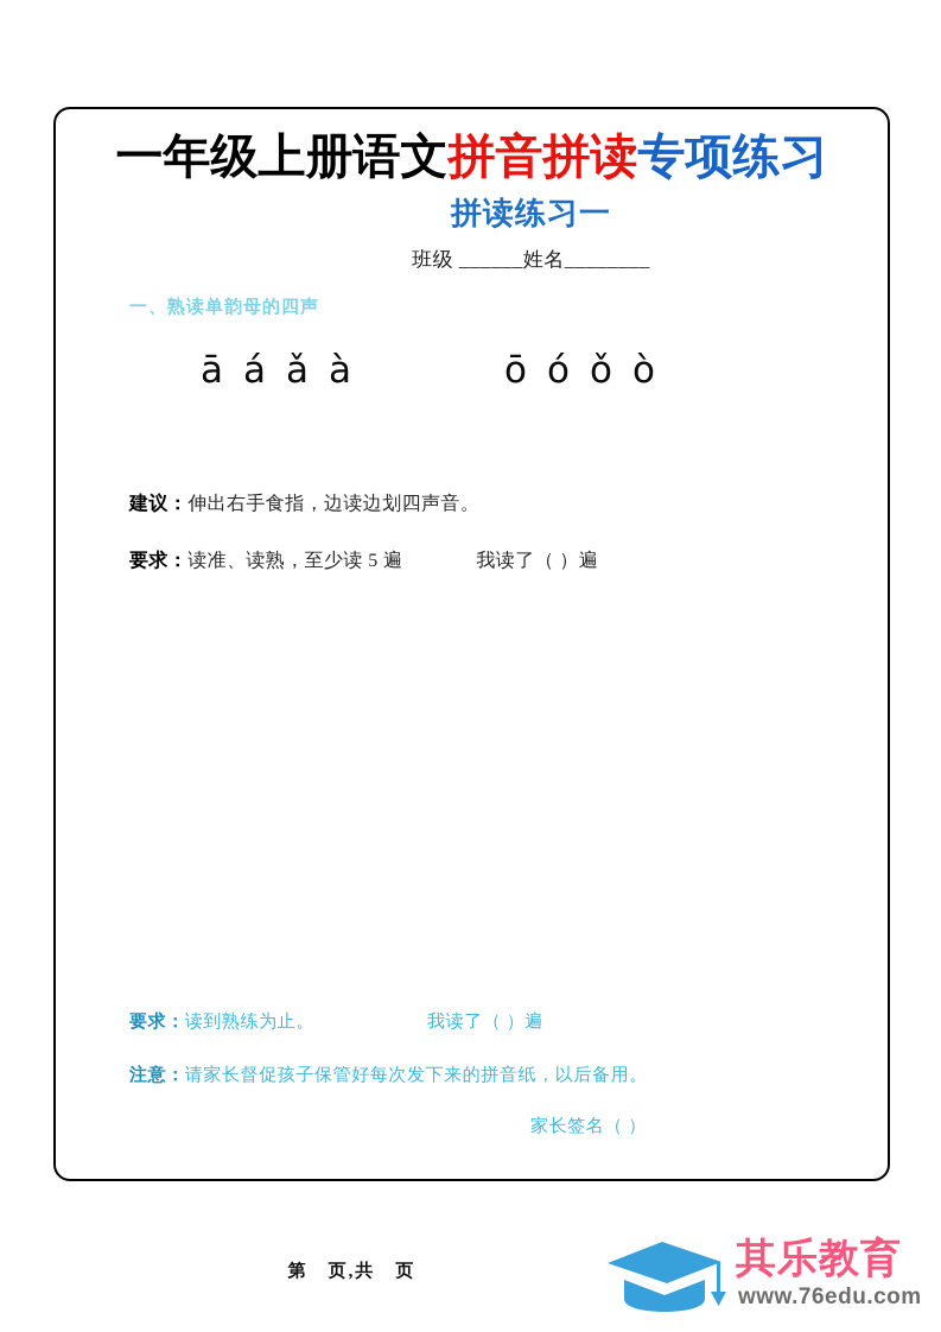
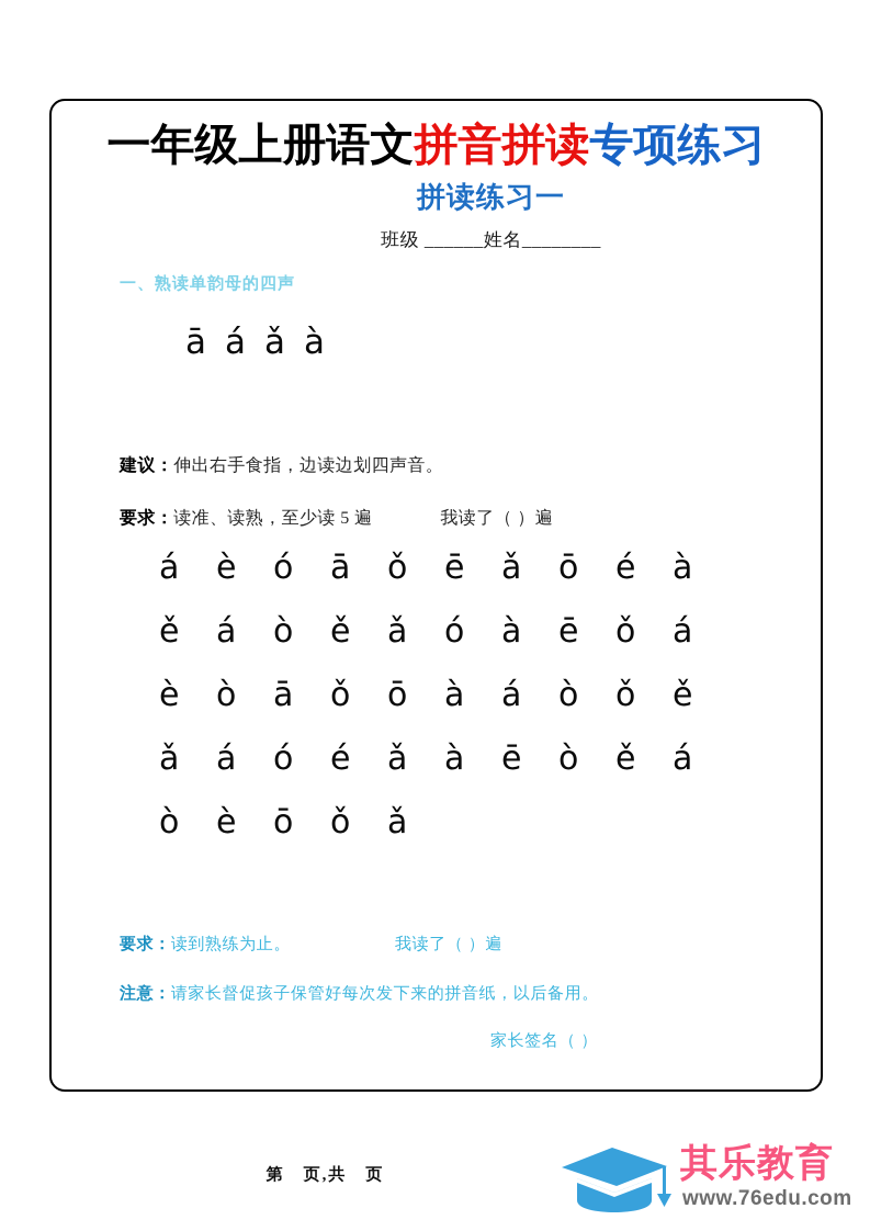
  一年级上册语文拼音拼读专项练习
  拼读练习一
  班级 ______姓名________
  一、熟读单韵母的四声
  ā á ǎ à
- ō ó ǒ ò
  建议：伸出右手食指，边读边划四声音。
  要求：读准、读熟，至少读 5 遍 我读了（ ）遍
+ á è ó ā ǒ ē ǎ ō é à
+ ě á ò ě ǎ ó à ē ǒ á
+ è ò ā ǒ ō à á ò ǒ ě
+ ǎ á ó é ǎ à ē ò ě á
+ ò è ō ǒ ǎ
  要求：读到熟练为止。 我读了（ ）遍
  注意：请家长督促孩子保管好每次发下来的拼音纸，以后备用。
  家长签名（ ）
  第 页,共 页
  其乐教育
  www.76edu.com
